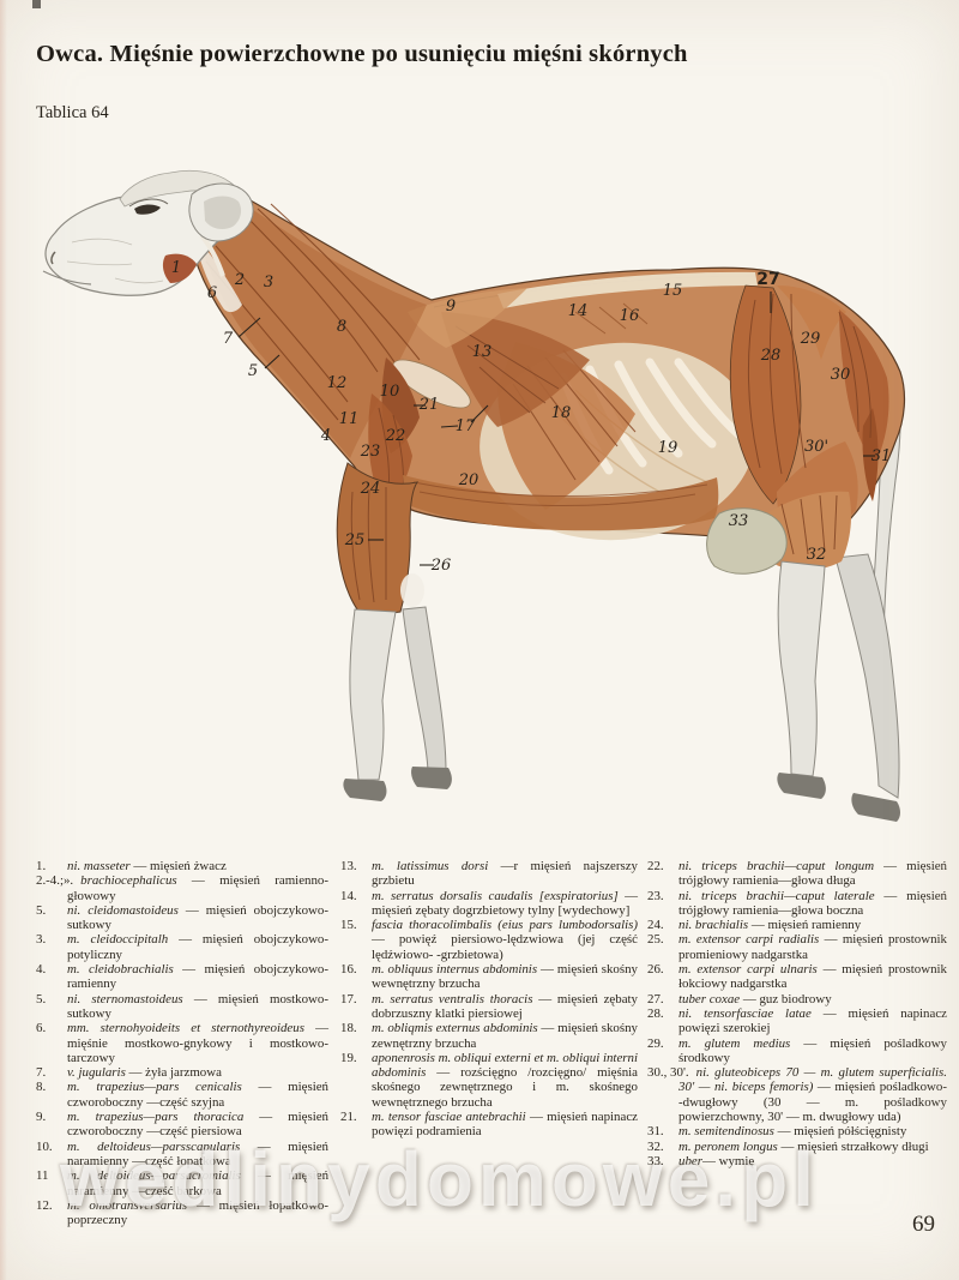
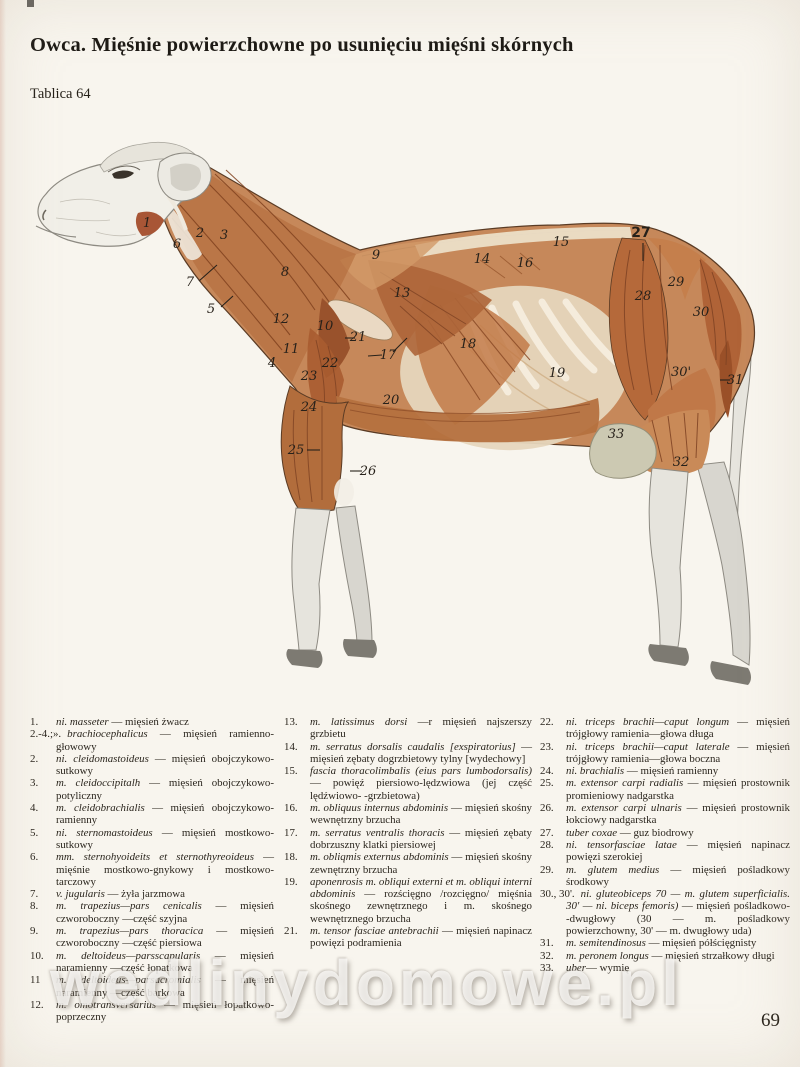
  Owca. Mięśnie powierzchowne po usunięciu mięśni skórnych
  Tablica 64
  1
  2
  3
  4
  5
  6
  7
  8
  9
  10
  11
  12
  13
  14
  15
  16
  17
  18
  19
  20
  21
  22
  23
  24
  25
  26
  27
  28
  29
  30
  30'
  31
  32
  33
  1. ni. masseter — mięsień żwacz
  2.-4.;». brachiocephalicus — mięsień ramienno-głowowy
- 5. ni. cleidomastoideus — mięsień obojczykowo-sutkowy
+ 2. ni. cleidomastoideus — mięsień obojczykowo-sutkowy
  3. m. cleidoccipitalh — mięsień obojczykowo-potyliczny
  4. m. cleidobrachialis — mięsień obojczykowo-ramienny
  5. ni. sternomastoideus — mięsień mostkowo-sutkowy
  6. mm. sternohyoideits et sternothyreoideus — mięśnie mostkowo-gnykowy i mostkowo-tarczowy
  7. v. jugularis — żyła jarzmowa
  8. m. trapezius—pars cenicalis — mięsień czworoboczny —część szyjna
  9. m. trapezius—pars thoracica — mięsień czworoboczny —część piersiowa
  10. m. deltoideus—parsscapularis — mięsień naramienny —część łopatkowa
  11 m. deltoideus—parsacromialis — mięsień naramienny —część barkowa
  12. m. omotransversarius — mięsień łopatkowo-poprzeczny
  13. m. latissimus dorsi —r mięsień najszerszy grzbietu
  14. m. serratus dorsalis caudalis [exspiratorius] — mięsień zębaty dogrzbietowy tylny [wydechowy]
  15. fascia thoracolimbalis (eius pars lumbodorsalis) — powięź piersiowo-lędzwiowa (jej część lędźwiowo- -grzbietowa)
  16. m. obliquus internus abdominis — mięsień skośny wewnętrzny brzucha
  17. m. serratus ventralis thoracis — mięsień zębaty dobrzuszny klatki piersiowej
  18. m. obliqmis externus abdominis — mięsień skośny zewnętrzny brzucha
  19. aponenrosis m. obliqui externi et m. obliqui interni abdominis — rozścięgno /rozcięgno/ mięśnia skośnego zewnętrznego i m. skośnego wewnętrznego brzucha
  21. m. tensor fasciae antebrachii — mięsień napinacz powięzi podramienia
  22. ni. triceps brachii—caput longum — mięsień trójgłowy ramienia—głowa długa
  23. ni. triceps brachii—caput laterale — mięsień trójgłowy ramienia—głowa boczna
  24. ni. brachialis — mięsień ramienny
  25. m. extensor carpi radialis — mięsień prostownik promieniowy nadgarstka
  26. m. extensor carpi ulnaris — mięsień prostownik łokciowy nadgarstka
  27. tuber coxae — guz biodrowy
  28. ni. tensorfasciae latae — mięsień napinacz powięzi szerokiej
  29. m. glutem medius — mięsień pośladkowy środkowy
  30., 30'. ni. gluteobiceps 70 — m. glutem superficialis. 30' — ni. biceps femoris) — mięsień pośladkowo- -dwugłowy (30 — m. pośladkowy powierzchowny, 30' — m. dwugłowy uda)
  31. m. semitendinosus — mięsień półścięgnisty
  32. m. peronem longus — mięsień strzałkowy długi
  33. uber— wymię
  wedlinydomowe.pl
  69
